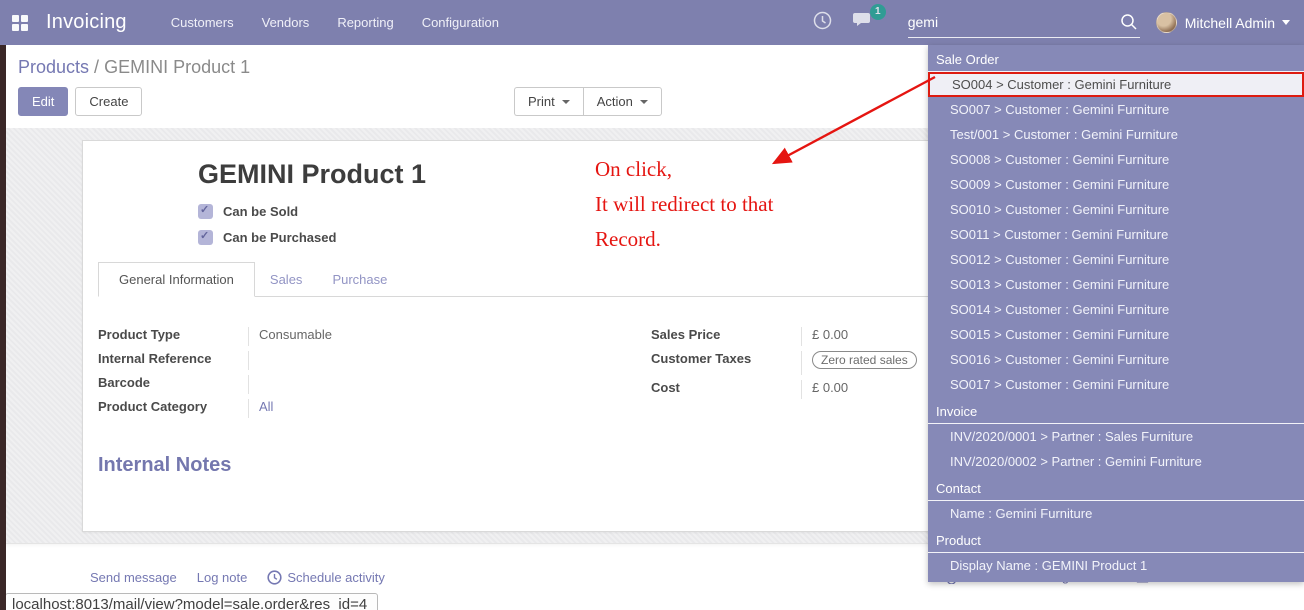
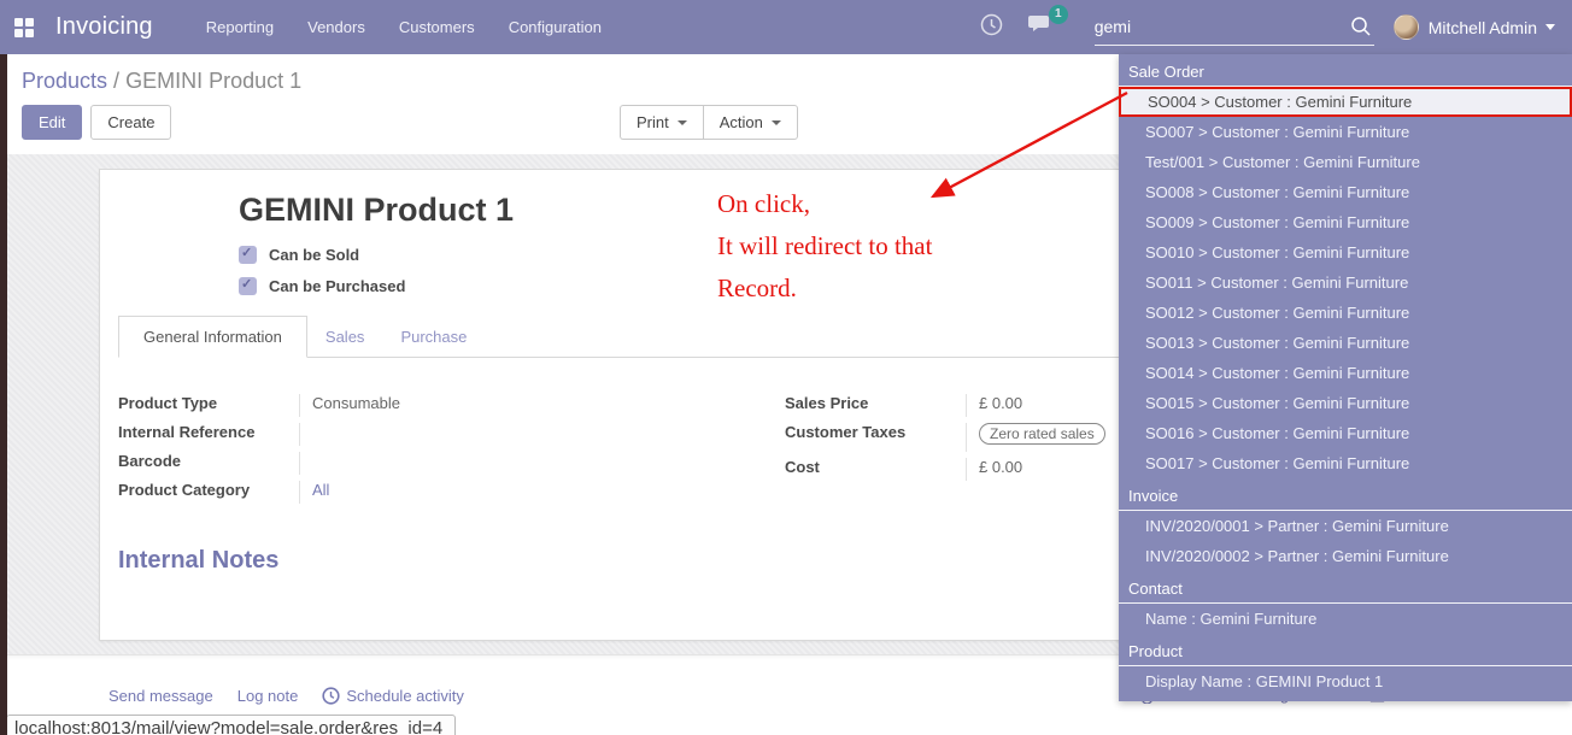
  Invoicing
- Customers
+ Reporting
  Vendors
- Reporting
+ Customers
  Configuration
  1
  gemi
  Mitchell Admin
  Products / GEMINI Product 1
  Edit
  Create
  Print
  Action
  GEMINI Product 1
  Can be Sold
  Can be Purchased
  General Information
  Sales
  Purchase
  Product Type
  Consumable
  Internal Reference
  Barcode
  Product Category
  All
  Sales Price
  £ 0.00
  Customer Taxes
  Zero rated sales
  Cost
  £ 0.00
  Internal Notes
  On click,
  It will redirect to that
  Record.
  Send message
  Log note
  Schedule activity
  localhost:8013/mail/view?model=sale.order&res_id=4
  Sale Order
  SO004 > Customer : Gemini Furniture
  SO007 > Customer : Gemini Furniture
  Test/001 > Customer : Gemini Furniture
  SO008 > Customer : Gemini Furniture
  SO009 > Customer : Gemini Furniture
  SO010 > Customer : Gemini Furniture
  SO011 > Customer : Gemini Furniture
  SO012 > Customer : Gemini Furniture
  SO013 > Customer : Gemini Furniture
  SO014 > Customer : Gemini Furniture
  SO015 > Customer : Gemini Furniture
  SO016 > Customer : Gemini Furniture
  SO017 > Customer : Gemini Furniture
  Invoice
- INV/2020/0001 > Partner : Sales Furniture
+ INV/2020/0001 > Partner : Gemini Furniture
  INV/2020/0002 > Partner : Gemini Furniture
  Contact
  Name : Gemini Furniture
  Product
  Display Name : GEMINI Product 1
